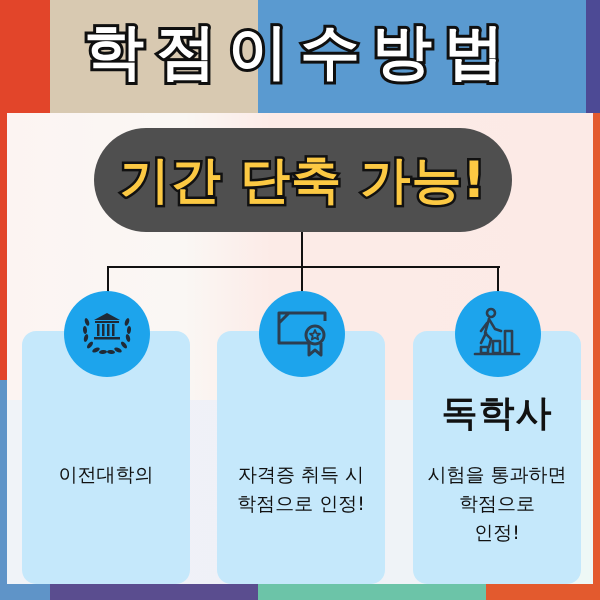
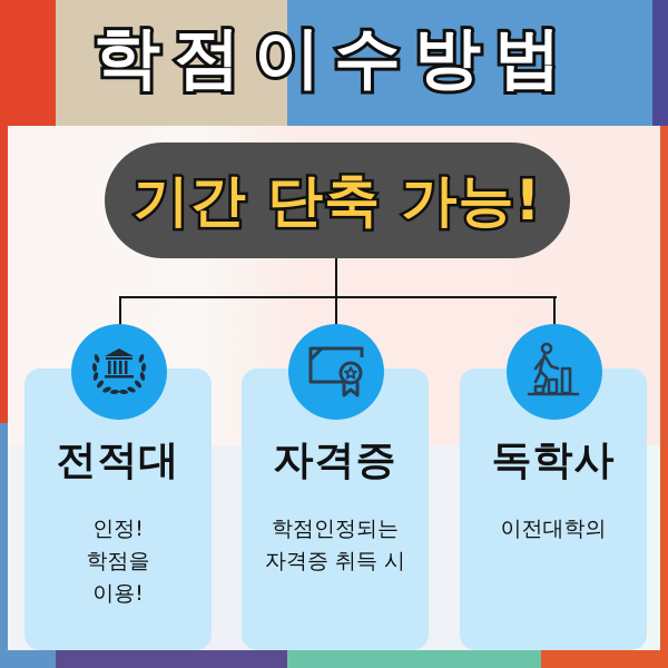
  학점이수방법
  기간 단축 가능!
+ 전적대
- 이전대학의
+ 인정!
+ 학점을
+ 이용!
+ 자격증
+ 학점인정되는
  자격증 취득 시
- 학점으로 인정!
  독학사
- 시험을 통과하면
- 학점으로
- 인정!
+ 이전대학의
